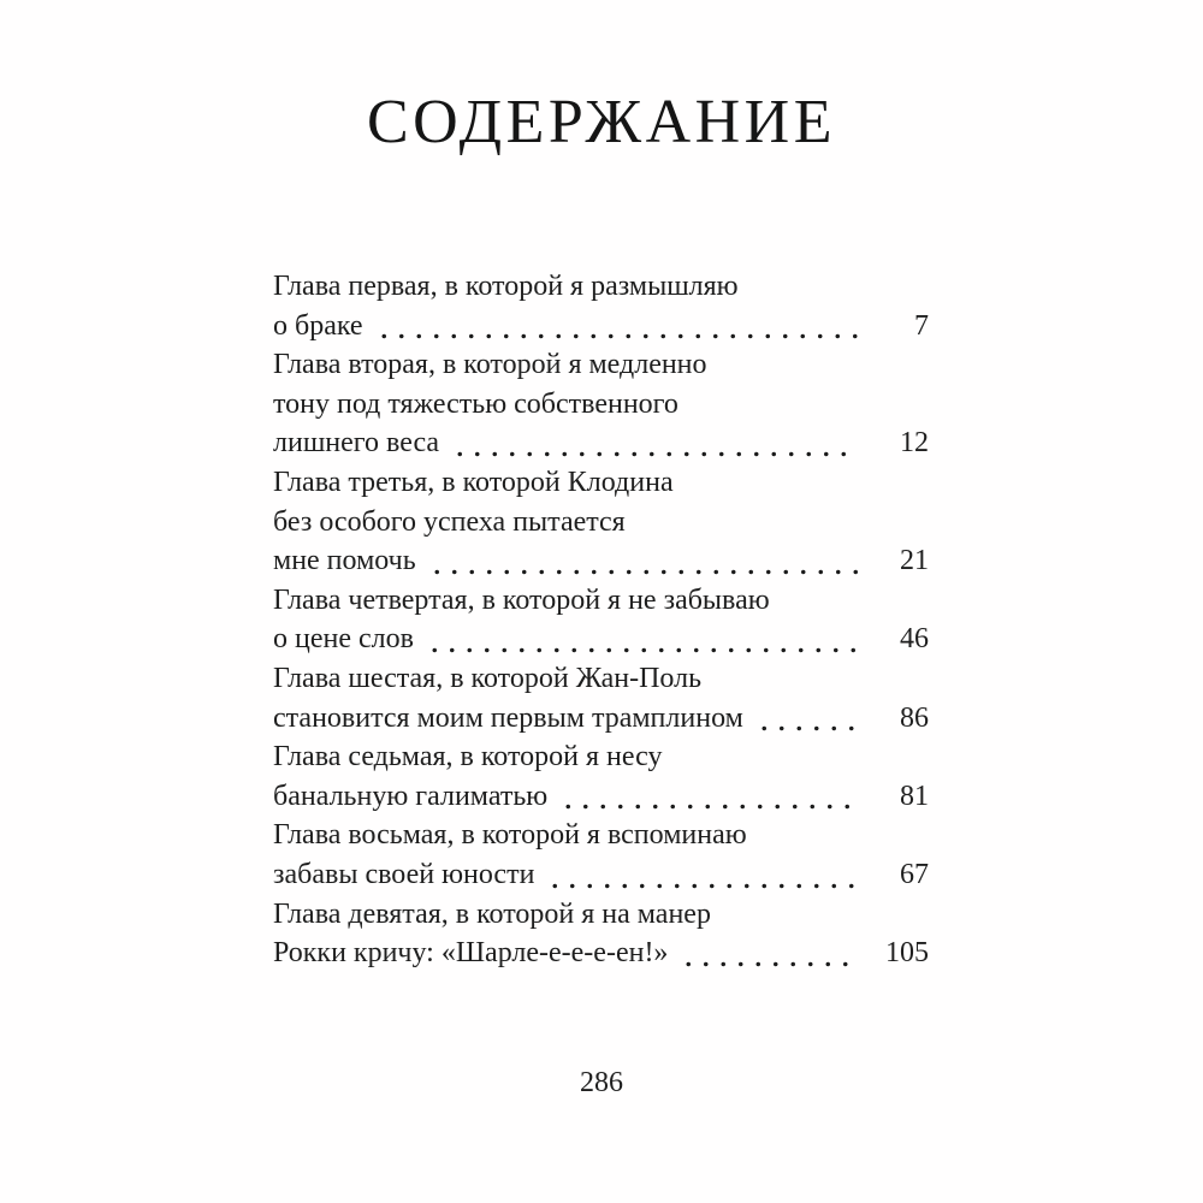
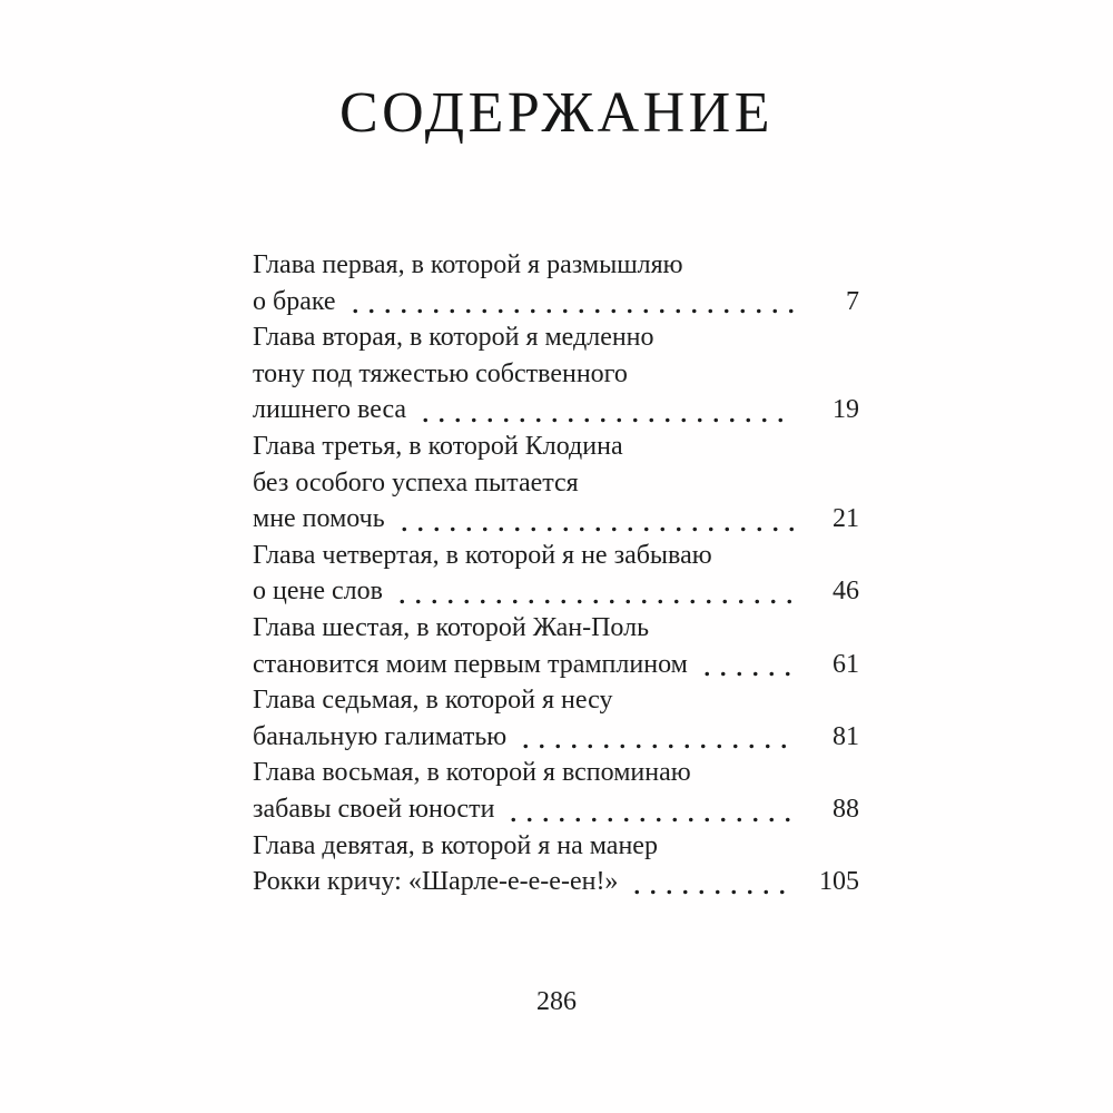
  СОДЕРЖАНИЕ
  Глава первая, в которой я размышляю
  о браке
  7
  Глава вторая, в которой я медленно
  тону под тяжестью собственного
  лишнего веса
- 12
+ 19
  Глава третья, в которой Клодина
  без особого успеха пытается
  мне помочь
  21
  Глава четвертая, в которой я не забываю
  о цене слов
  46
  Глава шестая, в которой Жан-Поль
  становится моим первым трамплином
- 86
+ 61
  Глава седьмая, в которой я несу
  банальную галиматью
  81
  Глава восьмая, в которой я вспоминаю
  забавы своей юности
- 67
+ 88
  Глава девятая, в которой я на манер
  Рокки кричу: «Шарле-е-е-е-ен!»
  105
  286
